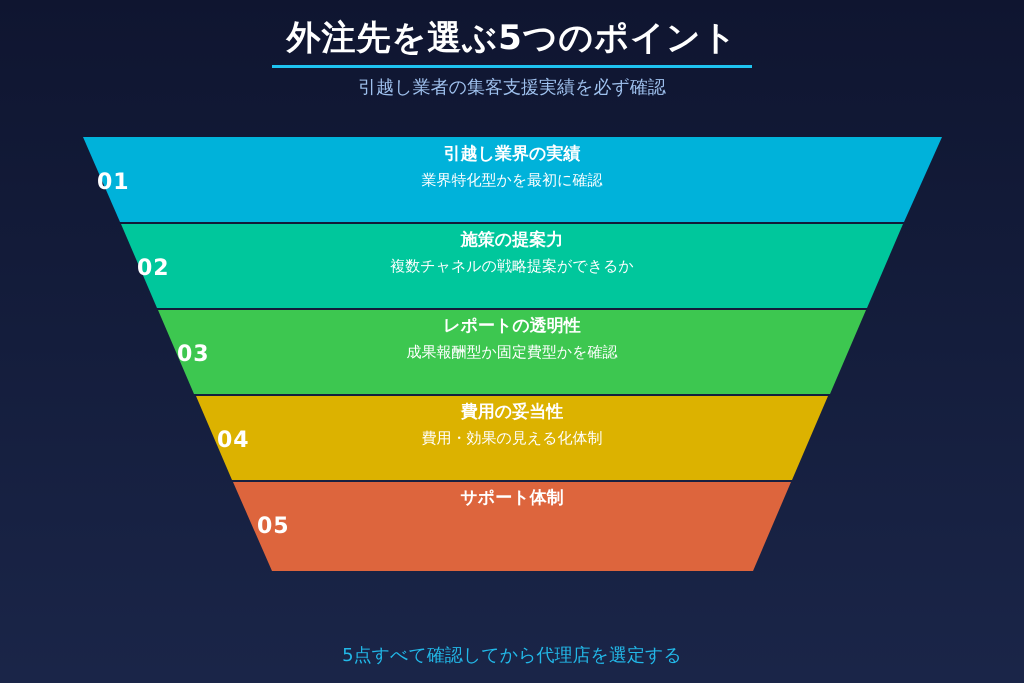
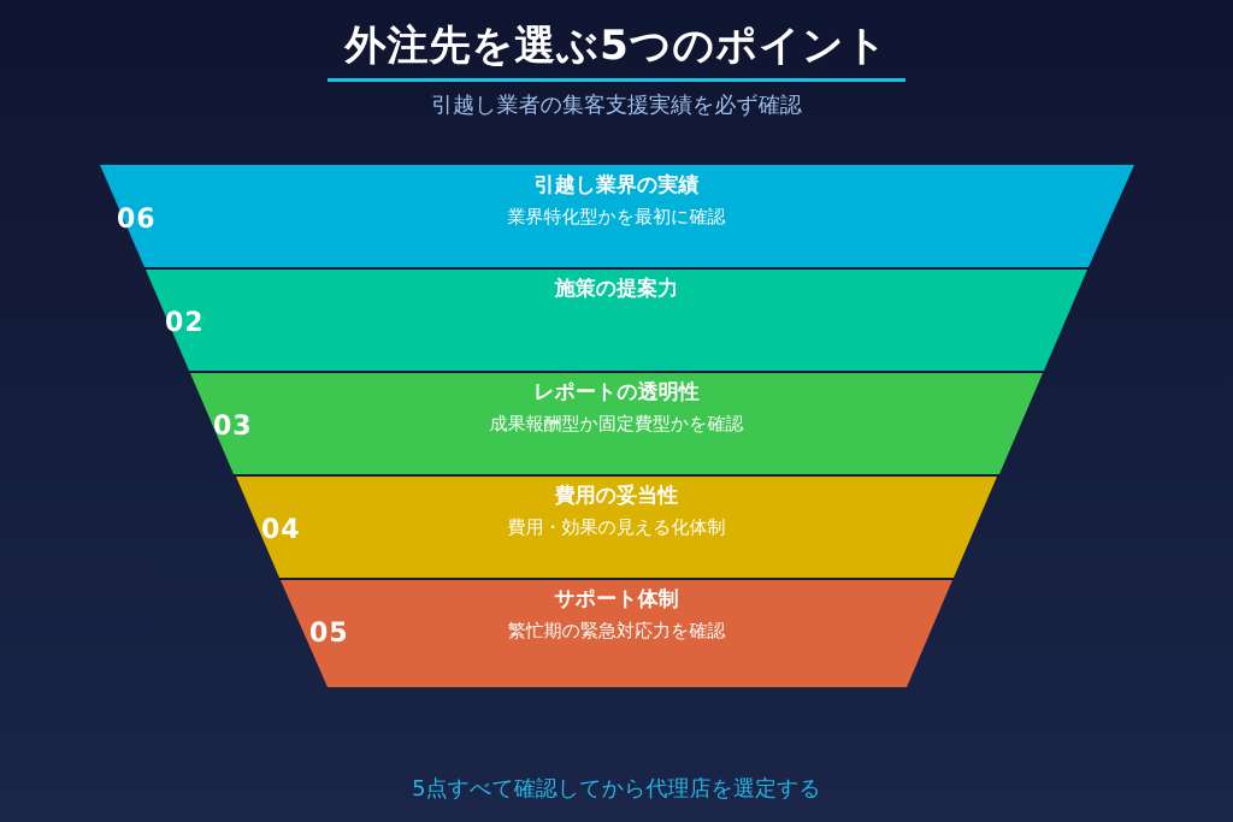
  外注先を選ぶ5つのポイント
  引越し業者の集客支援実績を必ず確認
- 01
+ 06
  引越し業界の実績
  業界特化型かを最初に確認
  02
  施策の提案力
- 複数チャネルの戦略提案ができるか
  03
  レポートの透明性
  成果報酬型か固定費型かを確認
  04
  費用の妥当性
  費用・効果の見える化体制
  05
  サポート体制
+ 繁忙期の緊急対応力を確認
  5点すべて確認してから代理店を選定する
